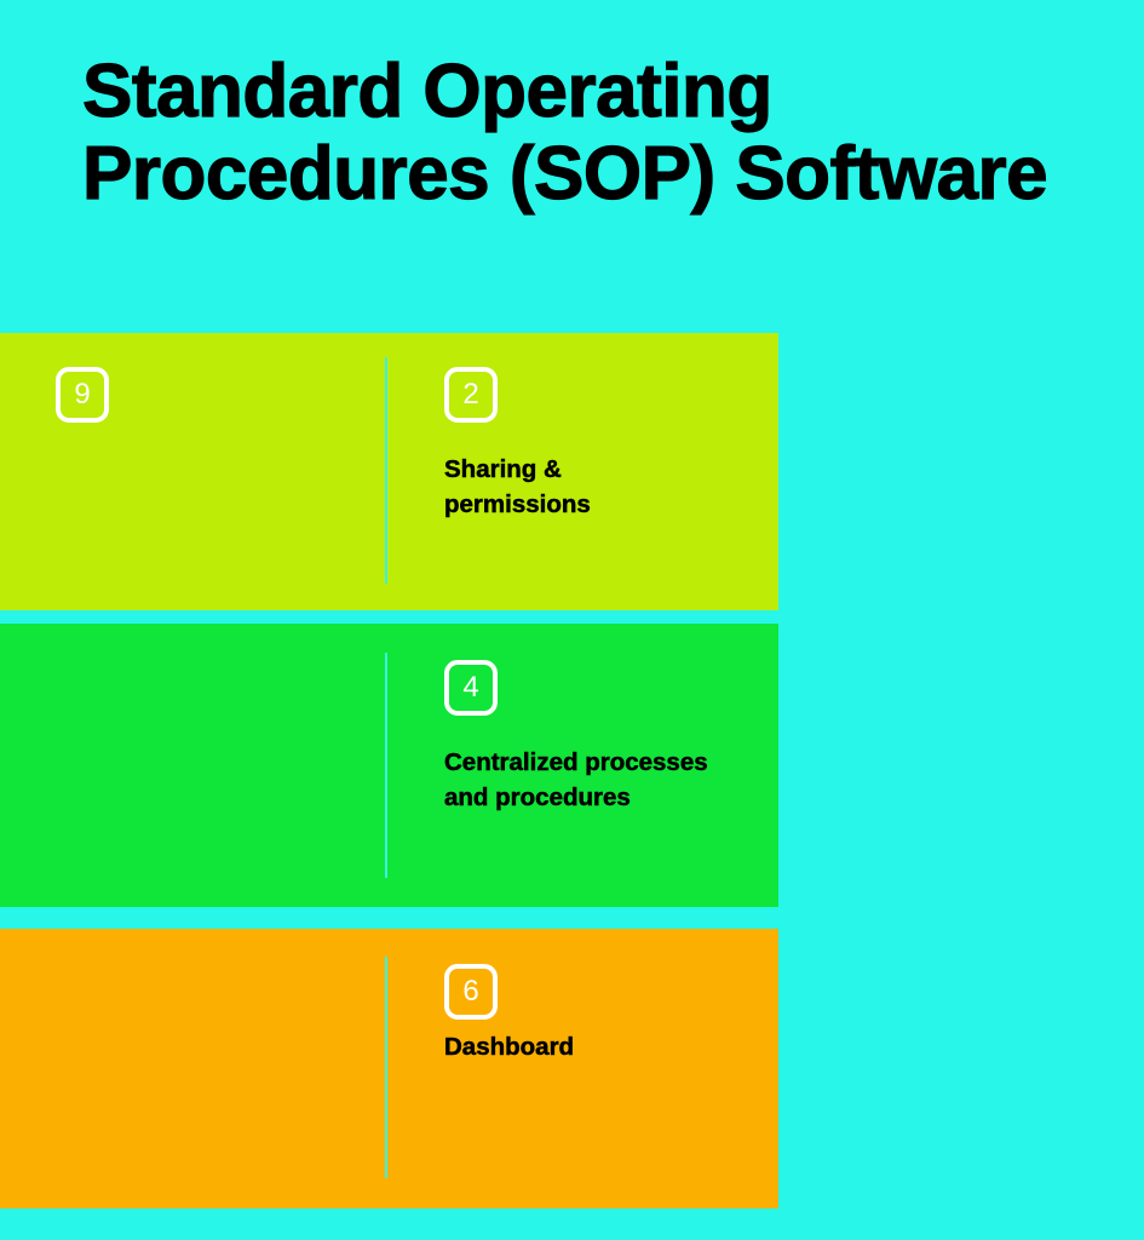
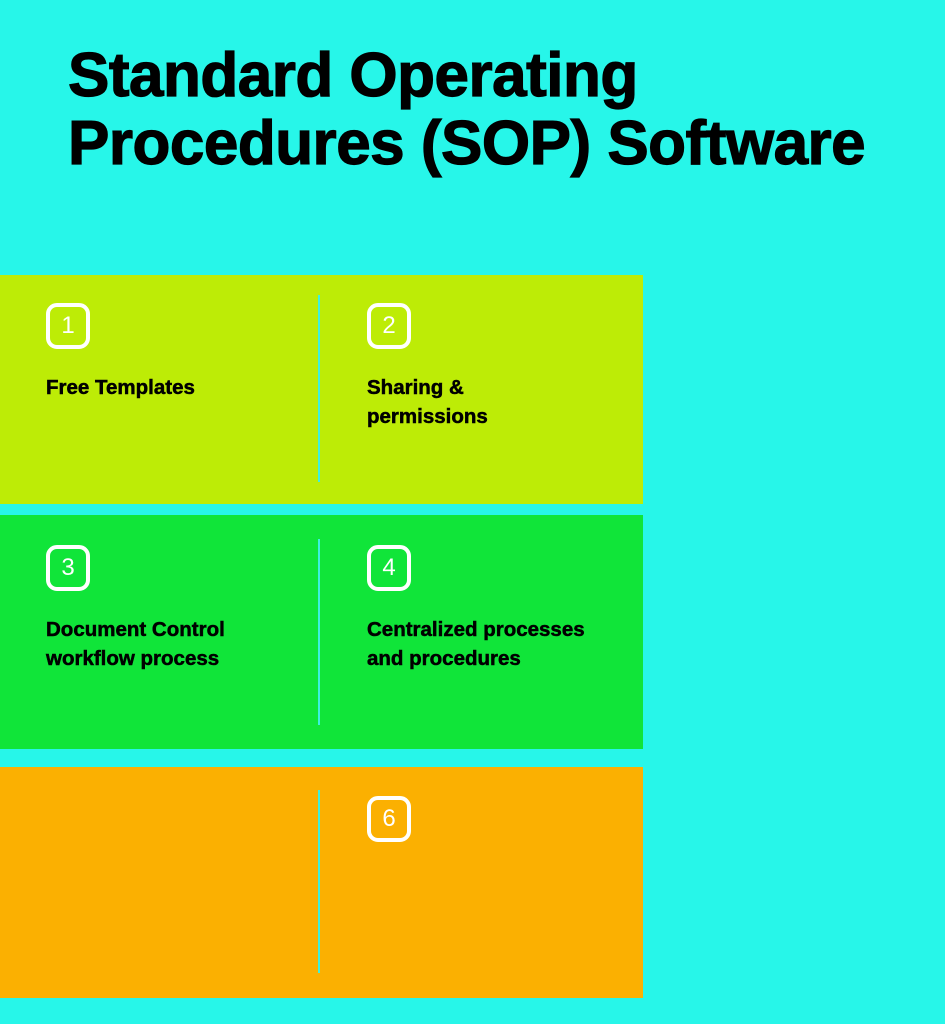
  Standard Operating
  Procedures (SOP) Software
- 9
+ 1
+ Free Templates
  2
  Sharing &
  permissions
+ 3
+ Document Control
+ workflow process
  4
  Centralized processes
  and procedures
  6
- Dashboard
